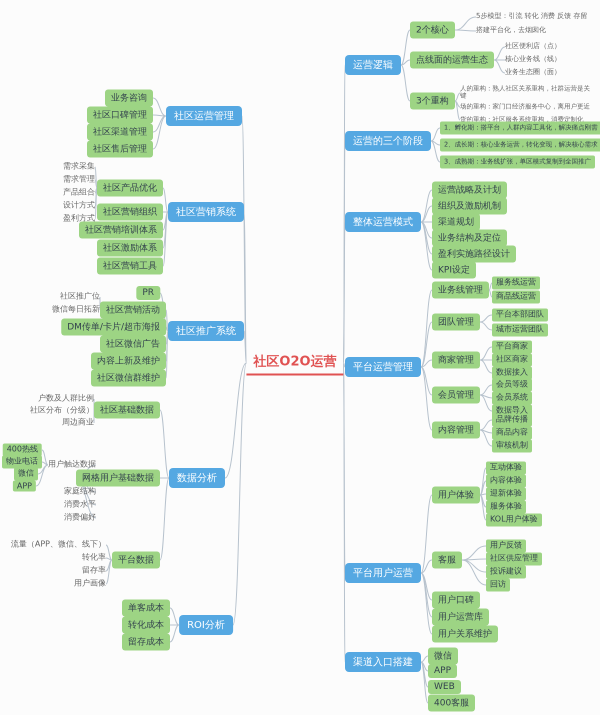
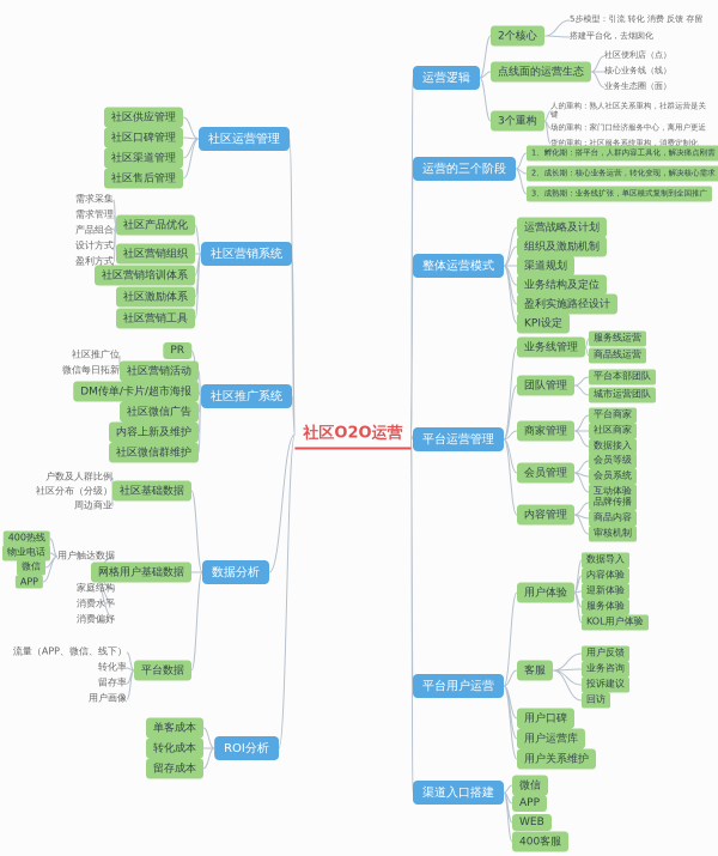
  社区O2O运营
  社区运营管理
  社区营销系统
  社区推广系统
  数据分析
  ROI分析
  运营逻辑
  运营的三个阶段
  整体运营模式
  平台运营管理
  平台用户运营
  渠道入口搭建
- 业务咨询
+ 社区供应管理
  社区口碑管理
  社区渠道管理
  社区售后管理
  社区产品优化
  社区营销组织
  社区营销培训体系
  社区激励体系
  社区营销工具
  需求采集
  需求管理
  产品组合
  设计方式
  盈利方式
  PR
  社区营销活动
  DM传单/卡片/超市海报
  社区微信广告
  内容上新及维护
  社区微信群维护
  社区推广位
  微信每日拓新
  社区基础数据
  网格用户基础数据
  平台数据
  户数及人群比例
  社区分布（分级）
  周边商业
  用户触达数据
  家庭结构
  消费水平
  消费偏好
  400热线
  物业电话
  微信
  APP
  流量（APP、微信、线下）
  转化率
  留存率
  用户画像
  单客成本
  转化成本
  留存成本
  2个核心
  点线面的运营生态
  3个重构
  5步模型：引流 转化 消费 反馈 存留
  搭建平台化，去烟囱化
  社区便利店（点）
  核心业务线（线）
  业务生态圈（面）
  人的重构：熟人社区关系重构，社群运营是关键
  场的重构：家门口经济服务中心，离用户更近
  货的重构：社区服务系统重构，消费定制化
  1、孵化期：搭平台，人群内容工具化，解决痛点刚需
  2、成长期：核心业务运营，转化变现，解决核心需求
  3、成熟期：业务线扩张，单区模式复制到全国推广
  运营战略及计划
  组织及激励机制
  渠道规划
  业务结构及定位
  盈利实施路径设计
  KPI设定
  业务线管理
  团队管理
  商家管理
  会员管理
  内容管理
  服务线运营
  商品线运营
  平台本部团队
  城市运营团队
  平台商家
  社区商家
  数据接入
  会员等级
  会员系统
- 数据导入
+ 互动体验
  品牌传播
  商品内容
  审核机制
  用户体验
  客服
  用户口碑
  用户运营库
  用户关系维护
- 互动体验
+ 数据导入
  内容体验
  迎新体验
  服务体验
  KOL用户体验
  用户反馈
- 社区供应管理
+ 业务咨询
  投诉建议
  回访
  微信
  APP
  WEB
  400客服
